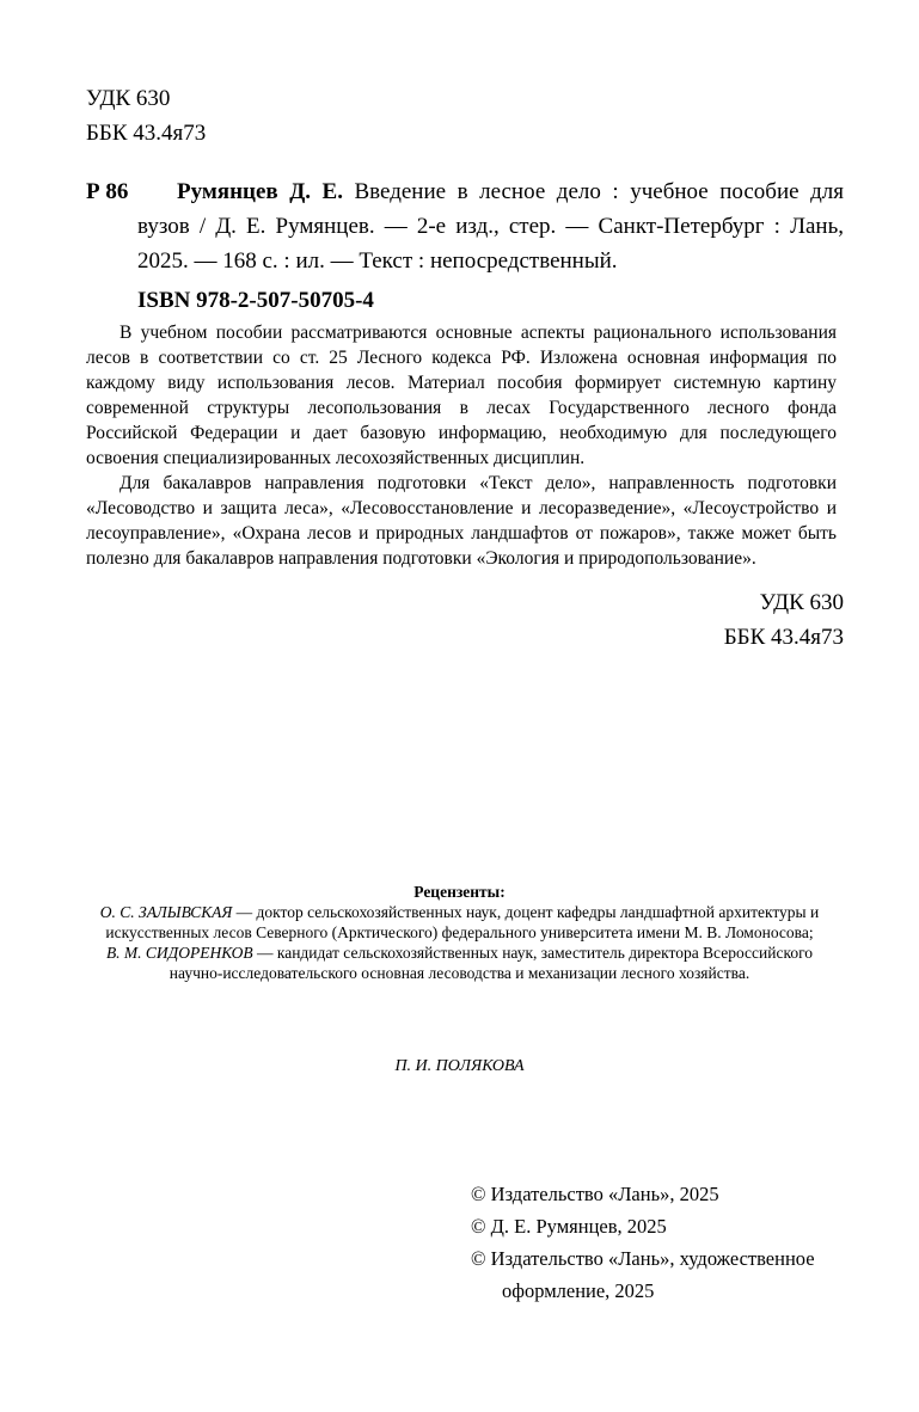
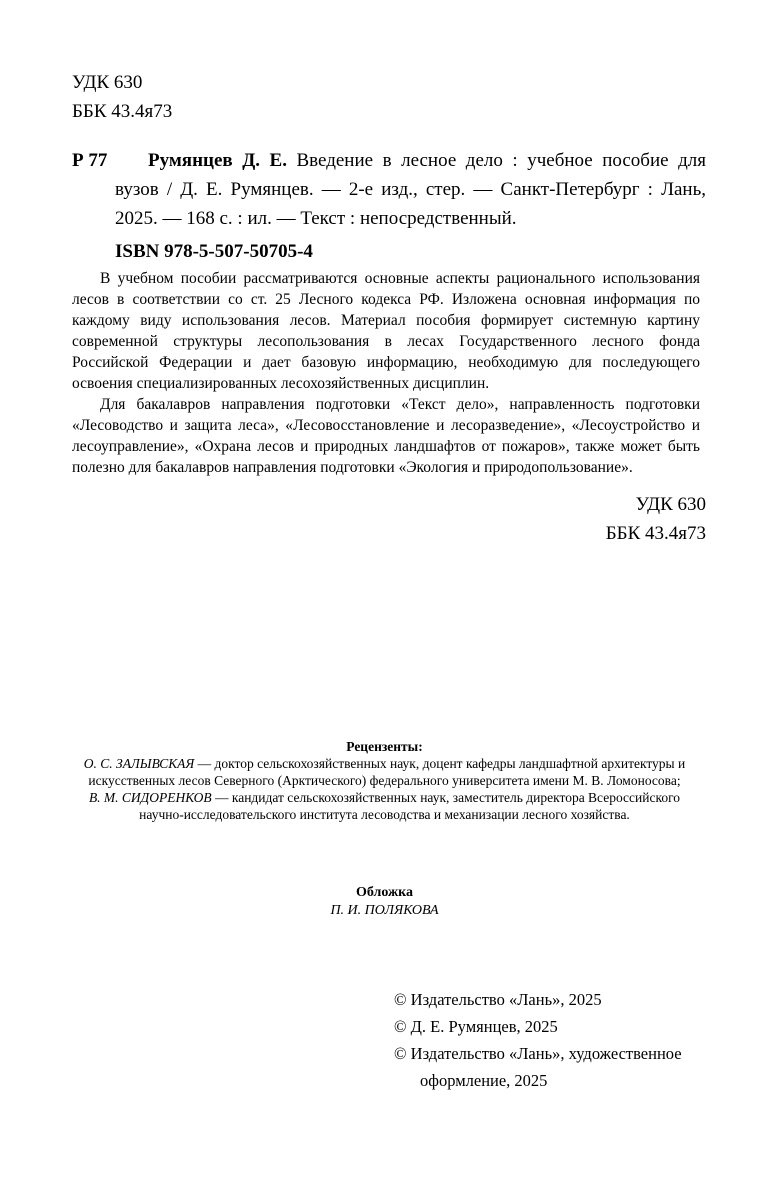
  УДК 630
  ББК 43.4я73
- Р 86
+ Р 77
  Румянцев Д. Е. Введение в лесное дело : учебное пособие для вузов / Д. Е. Румянцев. — 2-е изд., стер. — Санкт-Петербург : Лань, 2025. — 168 с. : ил. — Текст : непосредственный.
- ISBN 978-2-507-50705-4
+ ISBN 978-5-507-50705-4
  В учебном пособии рассматриваются основные аспекты рационального использования лесов в соответствии со ст. 25 Лесного кодекса РФ. Изложена основная информация по каждому виду использования лесов. Материал пособия формирует системную картину современной структуры лесопользования в лесах Государственного лесного фонда Российской Федерации и дает базовую информацию, необходимую для последующего освоения специализированных лесохозяйственных дисциплин.
  Для бакалавров направления подготовки «Текст дело», направленность подготовки «Лесоводство и защита леса», «Лесовосстановление и лесоразведение», «Лесоустройство и лесоуправление», «Охрана лесов и природных ландшафтов от пожаров», также может быть полезно для бакалавров направления подготовки «Экология и природопользование».
  УДК 630
  ББК 43.4я73
  Рецензенты:
  О. С. ЗАЛЫВСКАЯ — доктор сельскохозяйственных наук, доцент кафедры ландшафтной архитектуры и искусственных лесов Северного (Арктического) федерального университета имени М. В. Ломоносова;
- В. М. СИДОРЕНКОВ — кандидат сельскохозяйственных наук, заместитель директора Всероссийского научно-исследовательского основная лесоводства и механизации лесного хозяйства.
+ В. М. СИДОРЕНКОВ — кандидат сельскохозяйственных наук, заместитель директора Всероссийского научно-исследовательского института лесоводства и механизации лесного хозяйства.
+ Обложка
  П. И. ПОЛЯКОВА
  © Издательство «Лань», 2025
  © Д. Е. Румянцев, 2025
  © Издательство «Лань», художественное оформление, 2025
